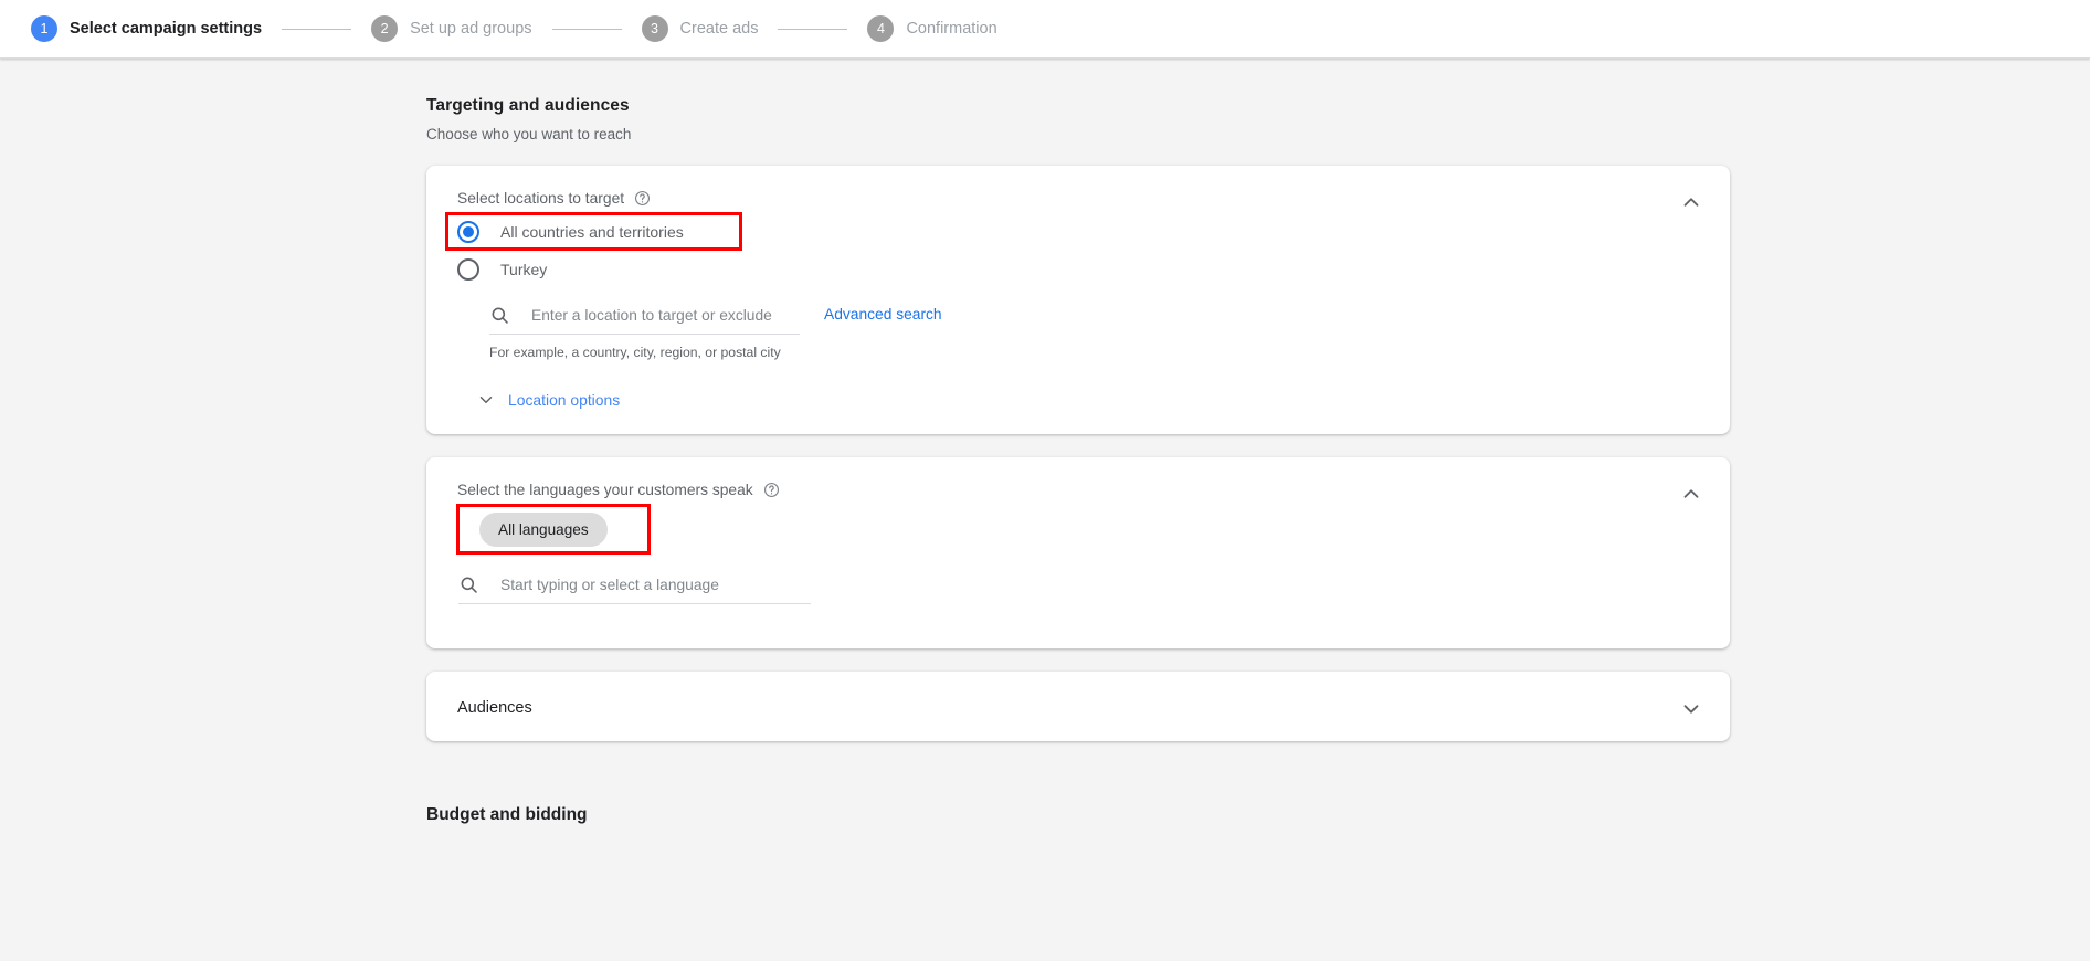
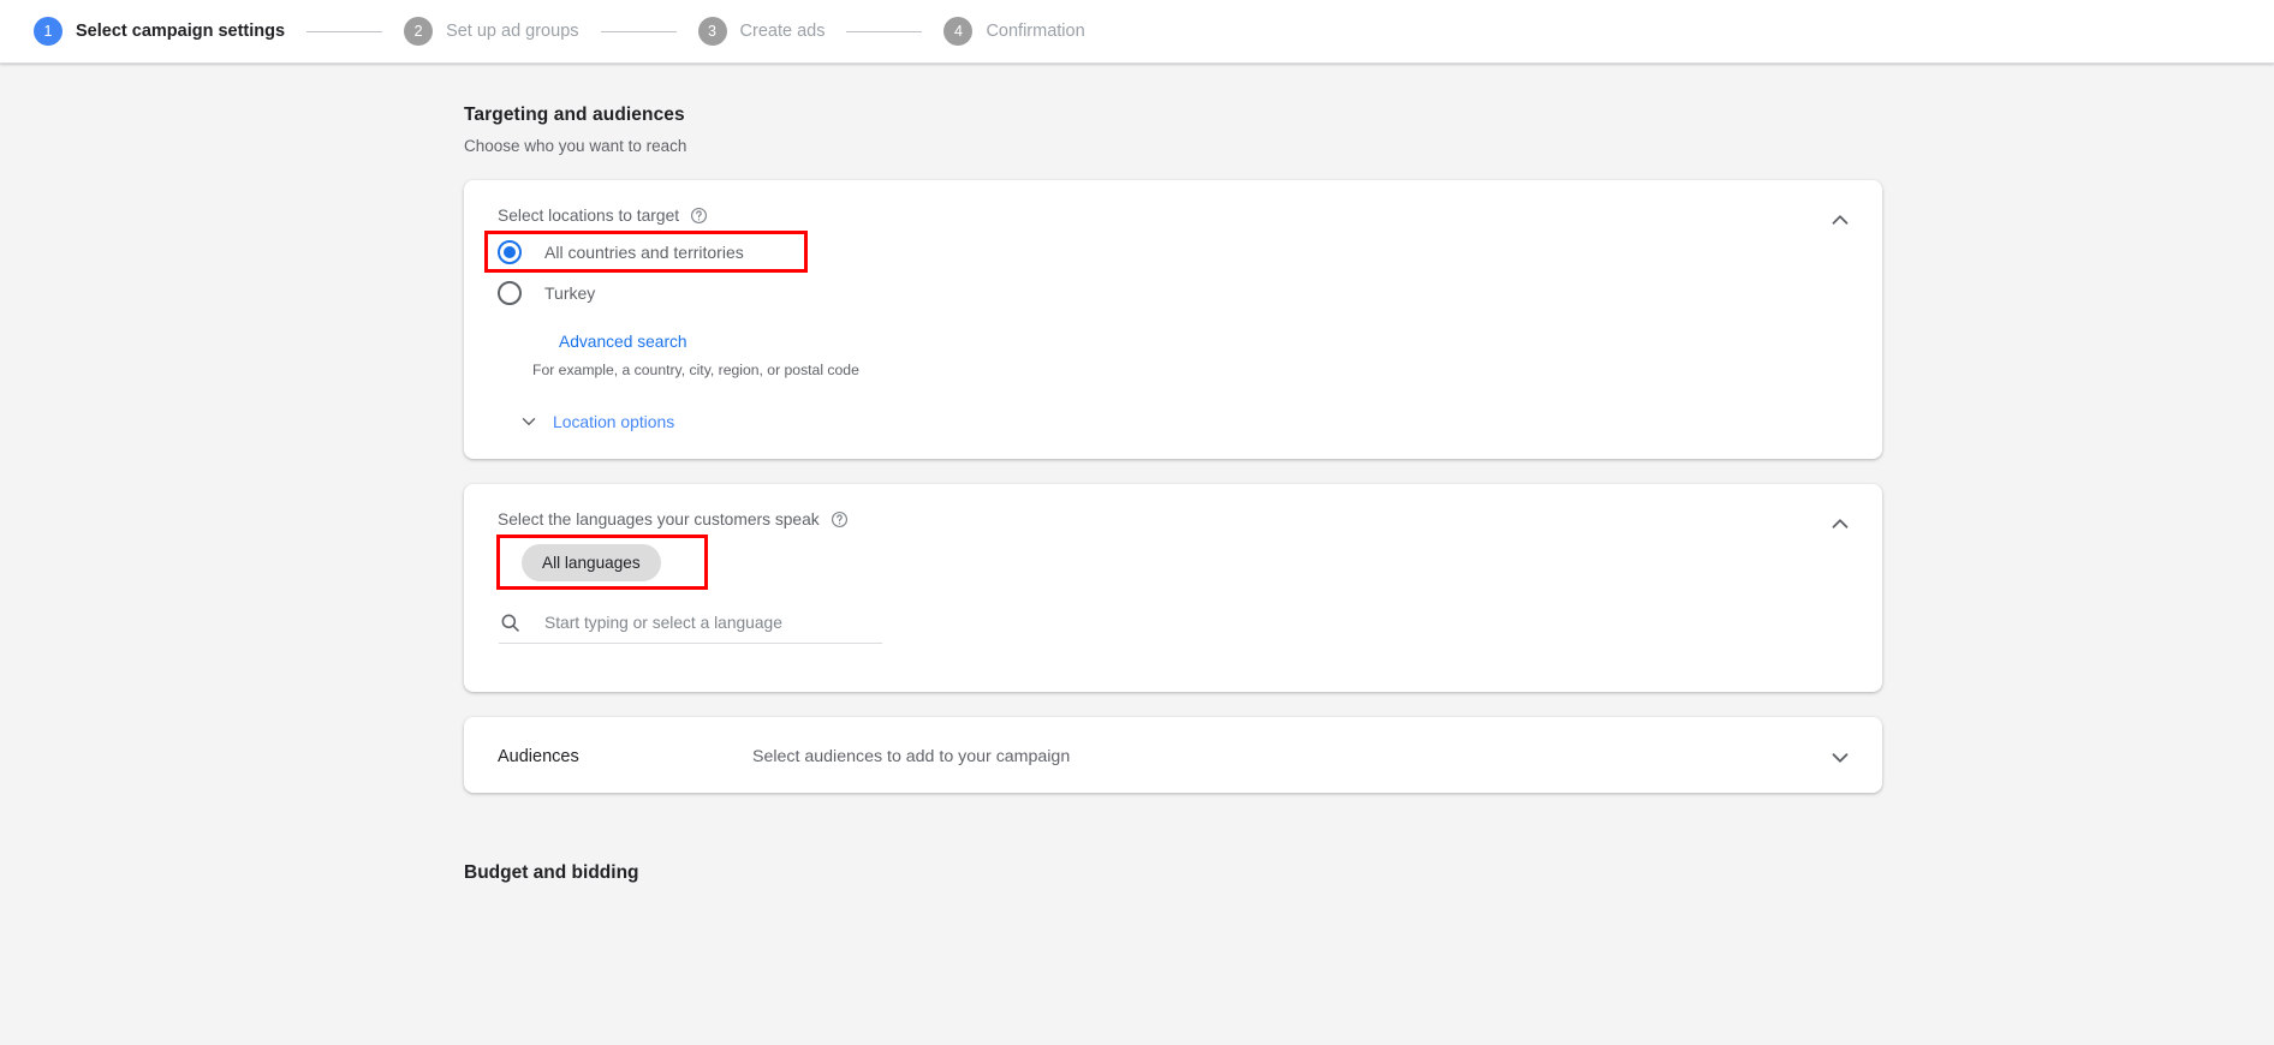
  1
  Select campaign settings
  2
  Set up ad groups
  3
  Create ads
  4
  Confirmation
  Targeting and audiences
  Choose who you want to reach
  Select locations to target
  All countries and territories
  Turkey
- Enter a location to target or exclude
  Advanced search
- For example, a country, city, region, or postal city
+ For example, a country, city, region, or postal code
  Location options
  Select the languages your customers speak
  All languages
  Start typing or select a language
  Audiences
+ Select audiences to add to your campaign
  Budget and bidding
